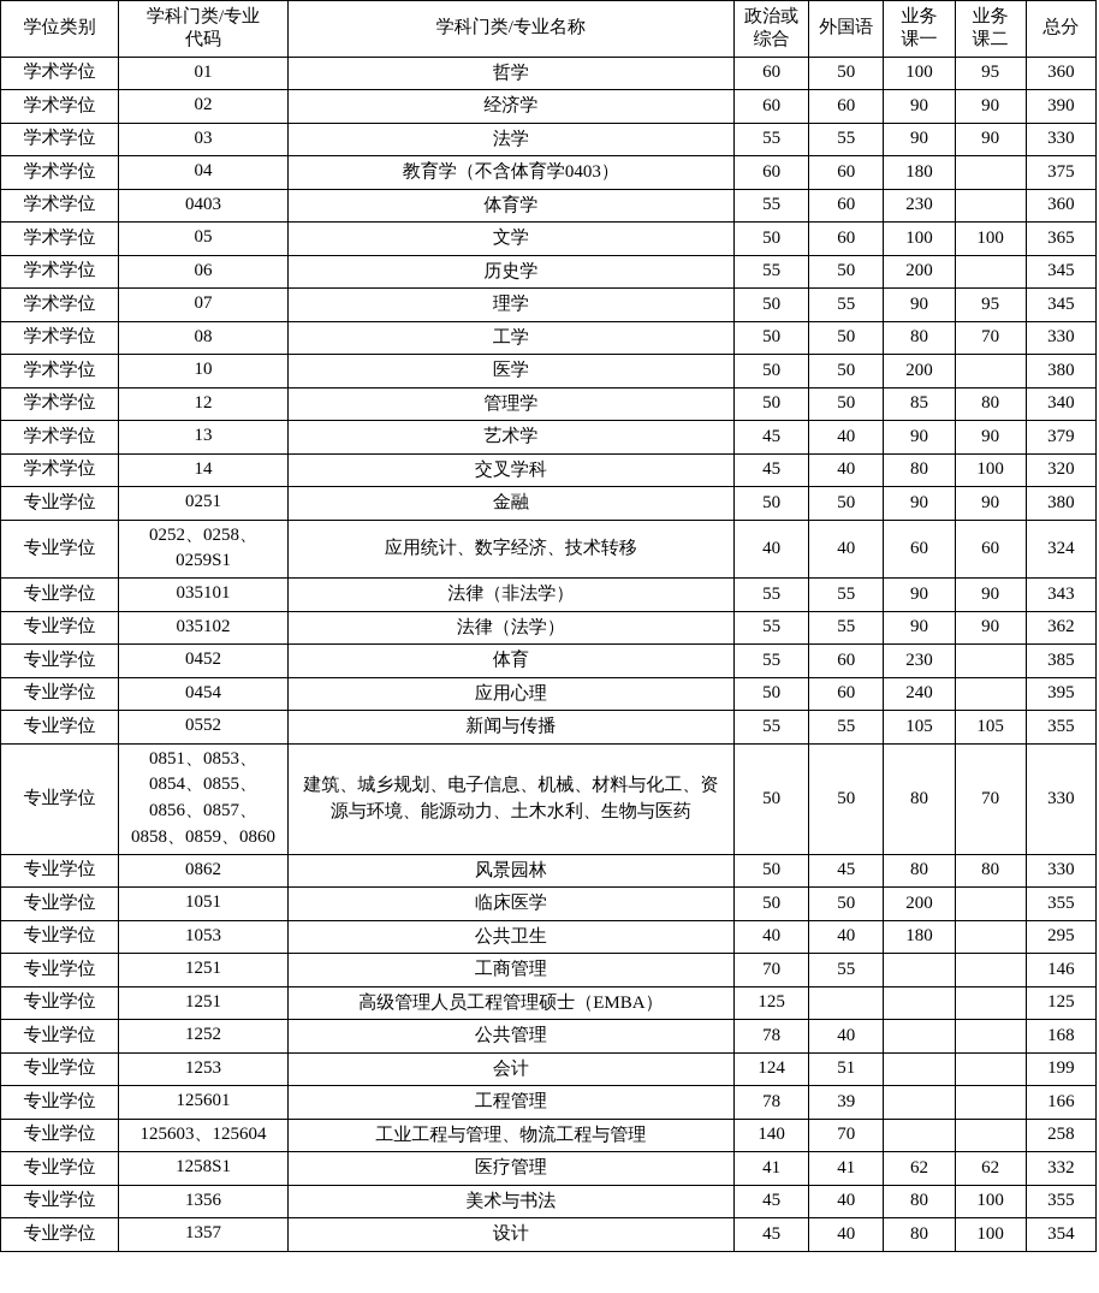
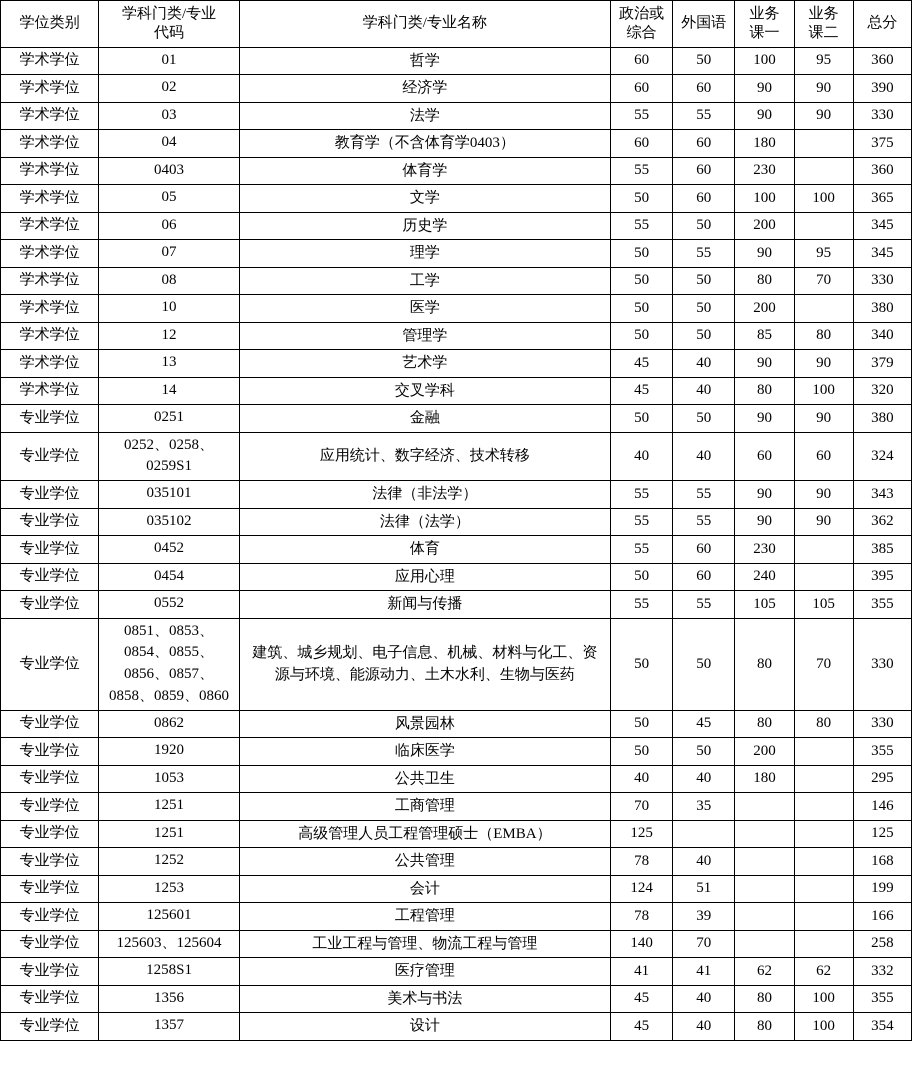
  学位类别	学科门类/专业 代码	学科门类/专业名称	政治或 综合	外国语	业务 课一	业务 课二	总分
  学术学位	01	哲学	60	50	100	95	360
  学术学位	02	经济学	60	60	90	90	390
  学术学位	03	法学	55	55	90	90	330
  学术学位	04	教育学（不含体育学0403）	60	60	180		375
  学术学位	0403	体育学	55	60	230		360
  学术学位	05	文学	50	60	100	100	365
  学术学位	06	历史学	55	50	200		345
  学术学位	07	理学	50	55	90	95	345
  学术学位	08	工学	50	50	80	70	330
  学术学位	10	医学	50	50	200		380
  学术学位	12	管理学	50	50	85	80	340
  学术学位	13	艺术学	45	40	90	90	379
  学术学位	14	交叉学科	45	40	80	100	320
  专业学位	0251	金融	50	50	90	90	380
  专业学位	0252、0258、0259S1	应用统计、数字经济、技术转移	40	40	60	60	324
  专业学位	035101	法律（非法学）	55	55	90	90	343
  专业学位	035102	法律（法学）	55	55	90	90	362
  专业学位	0452	体育	55	60	230		385
  专业学位	0454	应用心理	50	60	240		395
  专业学位	0552	新闻与传播	55	55	105	105	355
  专业学位	0851、0853、0854、0855、0856、0857、0858、0859、0860	建筑、城乡规划、电子信息、机械、材料与化工、资源与环境、能源动力、土木水利、生物与医药	50	50	80	70	330
  专业学位	0862	风景园林	50	45	80	80	330
- 专业学位	1051	临床医学	50	50	200		355
+ 专业学位	1920	临床医学	50	50	200		355
  专业学位	1053	公共卫生	40	40	180		295
- 专业学位	1251	工商管理	70	55			146
+ 专业学位	1251	工商管理	70	35			146
  专业学位	1251	高级管理人员工程管理硕士（EMBA）	125				125
  专业学位	1252	公共管理	78	40			168
  专业学位	1253	会计	124	51			199
  专业学位	125601	工程管理	78	39			166
  专业学位	125603、125604	工业工程与管理、物流工程与管理	140	70			258
  专业学位	1258S1	医疗管理	41	41	62	62	332
  专业学位	1356	美术与书法	45	40	80	100	355
  专业学位	1357	设计	45	40	80	100	354
